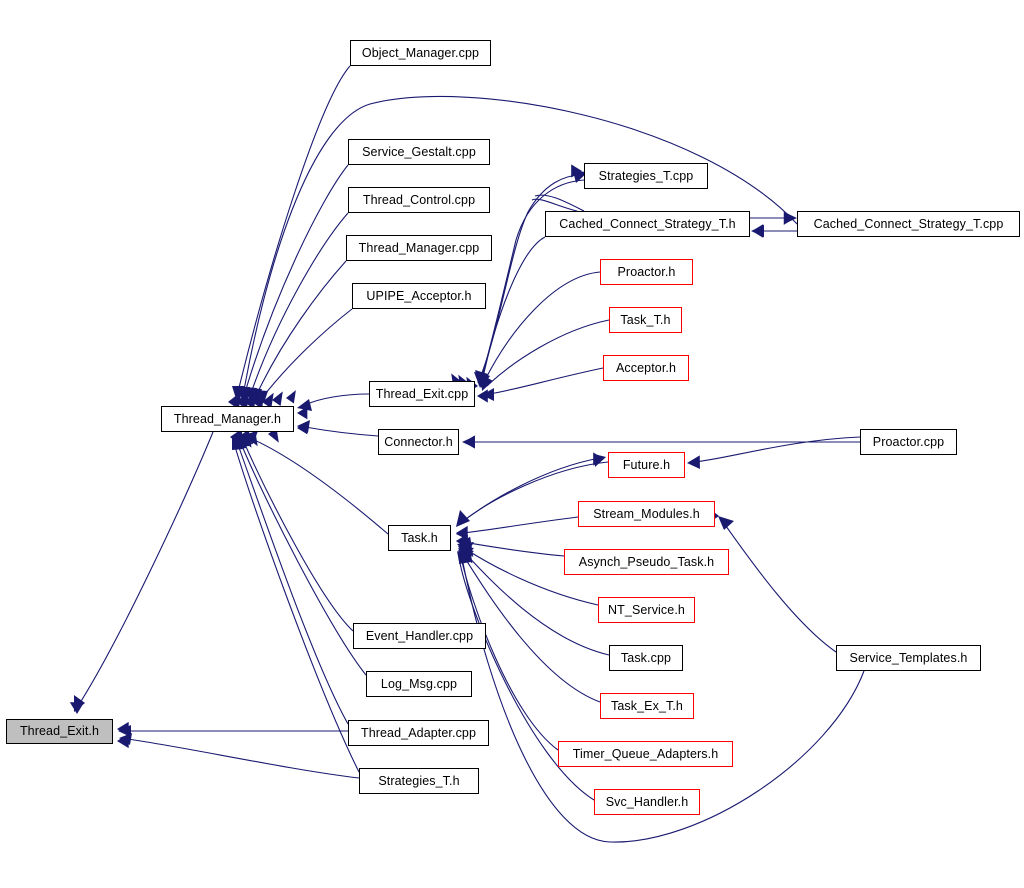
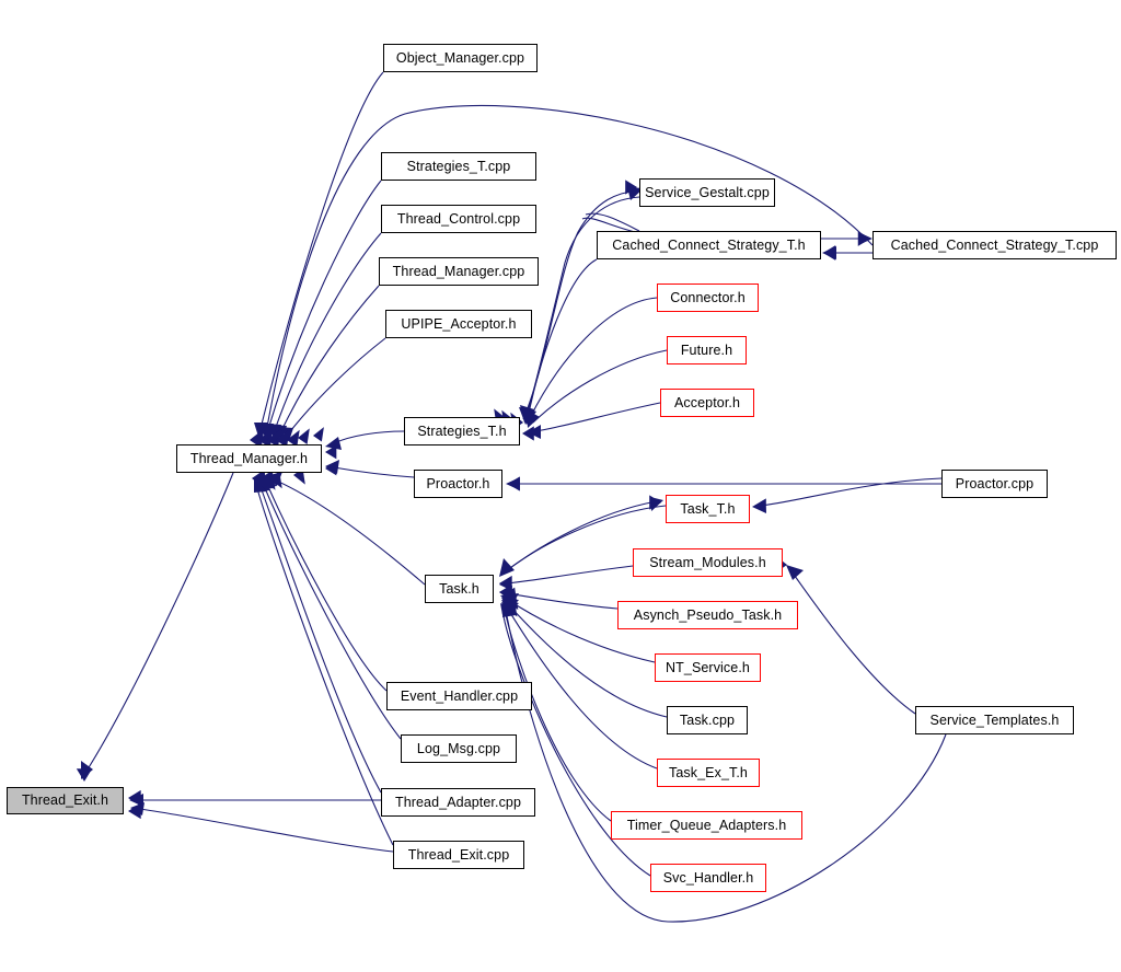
  Object_Manager.cpp
- Service_Gestalt.cpp
+ Strategies_T.cpp
  Thread_Control.cpp
  Thread_Manager.cpp
  UPIPE_Acceptor.h
- Strategies_T.cpp
+ Service_Gestalt.cpp
  Cached_Connect_Strategy_T.h
  Cached_Connect_Strategy_T.cpp
- Proactor.h
+ Connector.h
- Task_T.h
+ Future.h
  Acceptor.h
- Thread_Exit.cpp
+ Strategies_T.h
  Thread_Manager.h
- Connector.h
+ Proactor.h
  Proactor.cpp
- Future.h
+ Task_T.h
  Stream_Modules.h
  Task.h
  Asynch_Pseudo_Task.h
  NT_Service.h
  Event_Handler.cpp
  Task.cpp
  Service_Templates.h
  Log_Msg.cpp
  Task_Ex_T.h
  Thread_Exit.h
  Thread_Adapter.cpp
  Timer_Queue_Adapters.h
- Strategies_T.h
+ Thread_Exit.cpp
  Svc_Handler.h
